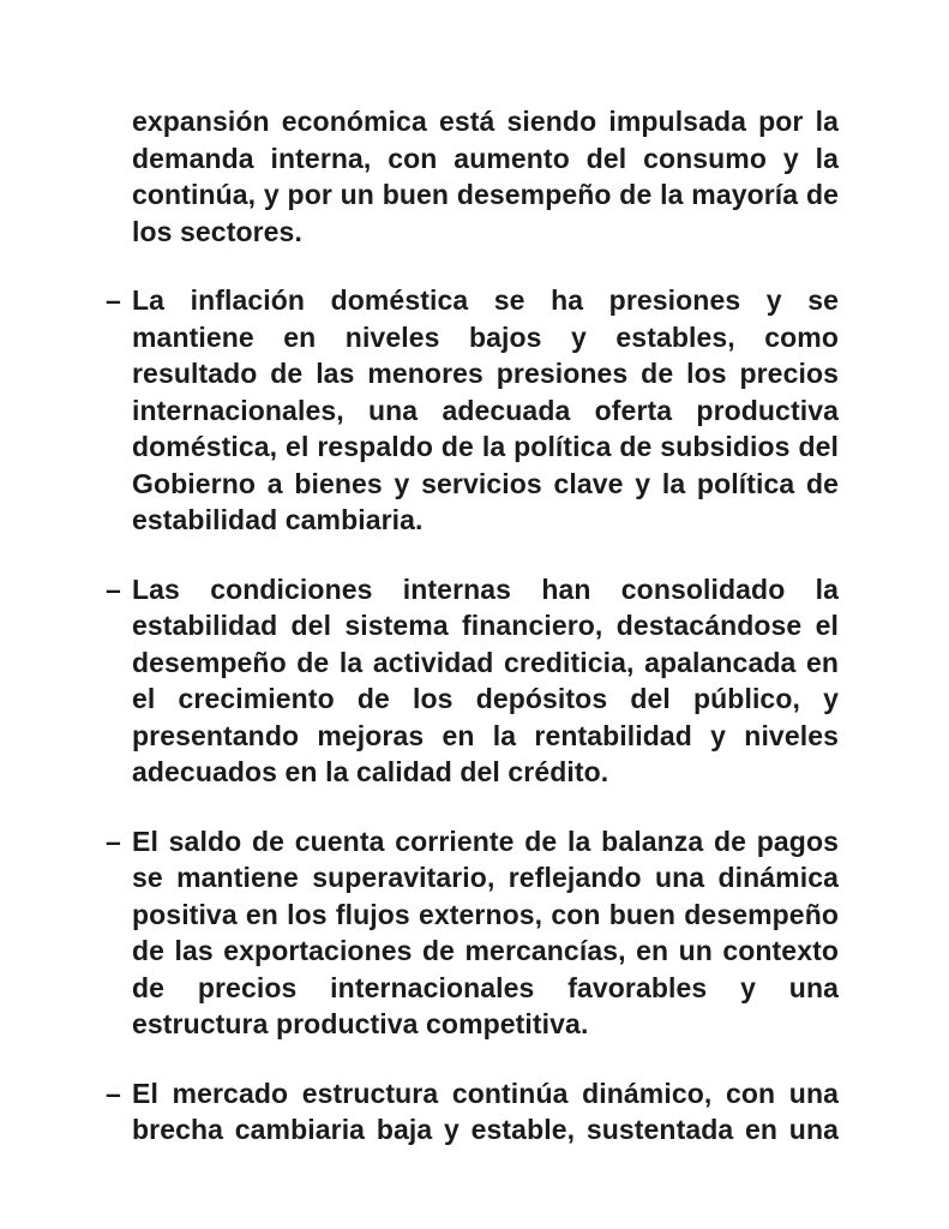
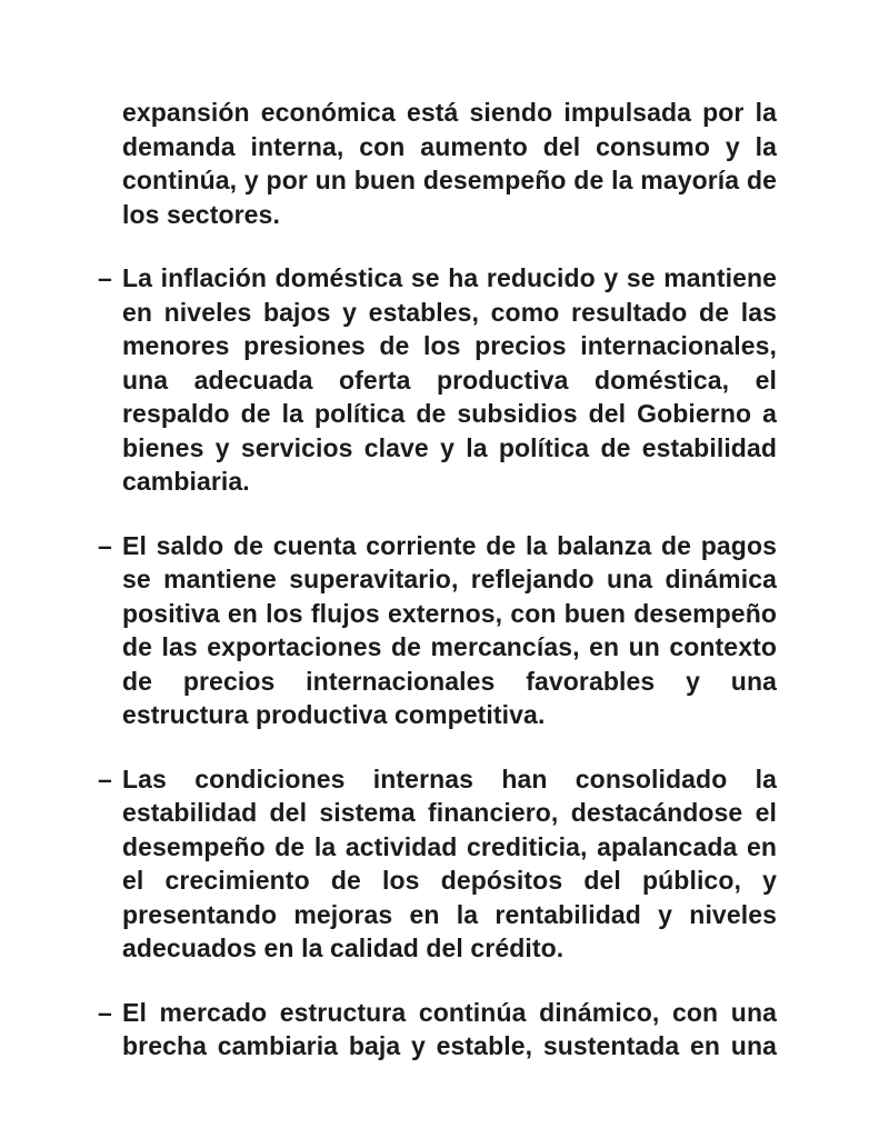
  expansión económica está siendo impulsada por la demanda interna, con aumento del consumo y la continúa, y por un buen desempeño de la mayoría de los sectores.
  –
- La inflación doméstica se ha presiones y se mantiene en niveles bajos y estables, como resultado de las menores presiones de los precios internacionales, una adecuada oferta productiva doméstica, el respaldo de la política de subsidios del Gobierno a bienes y servicios clave y la política de estabilidad cambiaria.
+ La inflación doméstica se ha reducido y se mantiene en niveles bajos y estables, como resultado de las menores presiones de los precios internacionales, una adecuada oferta productiva doméstica, el respaldo de la política de subsidios del Gobierno a bienes y servicios clave y la política de estabilidad cambiaria.
  –
- Las condiciones internas han consolidado la estabilidad del sistema financiero, destacándose el desempeño de la actividad crediticia, apalancada en el crecimiento de los depósitos del público, y presentando mejoras en la rentabilidad y niveles adecuados en la calidad del crédito.
+ El saldo de cuenta corriente de la balanza de pagos se mantiene superavitario, reflejando una dinámica positiva en los flujos externos, con buen desempeño de las exportaciones de mercancías, en un contexto de precios internacionales favorables y una estructura productiva competitiva.
  –
- El saldo de cuenta corriente de la balanza de pagos se mantiene superavitario, reflejando una dinámica positiva en los flujos externos, con buen desempeño de las exportaciones de mercancías, en un contexto de precios internacionales favorables y una estructura productiva competitiva.
+ Las condiciones internas han consolidado la estabilidad del sistema financiero, destacándose el desempeño de la actividad crediticia, apalancada en el crecimiento de los depósitos del público, y presentando mejoras en la rentabilidad y niveles adecuados en la calidad del crédito.
  –
  El mercado estructura continúa dinámico, con una brecha cambiaria baja y estable, sustentada en una
